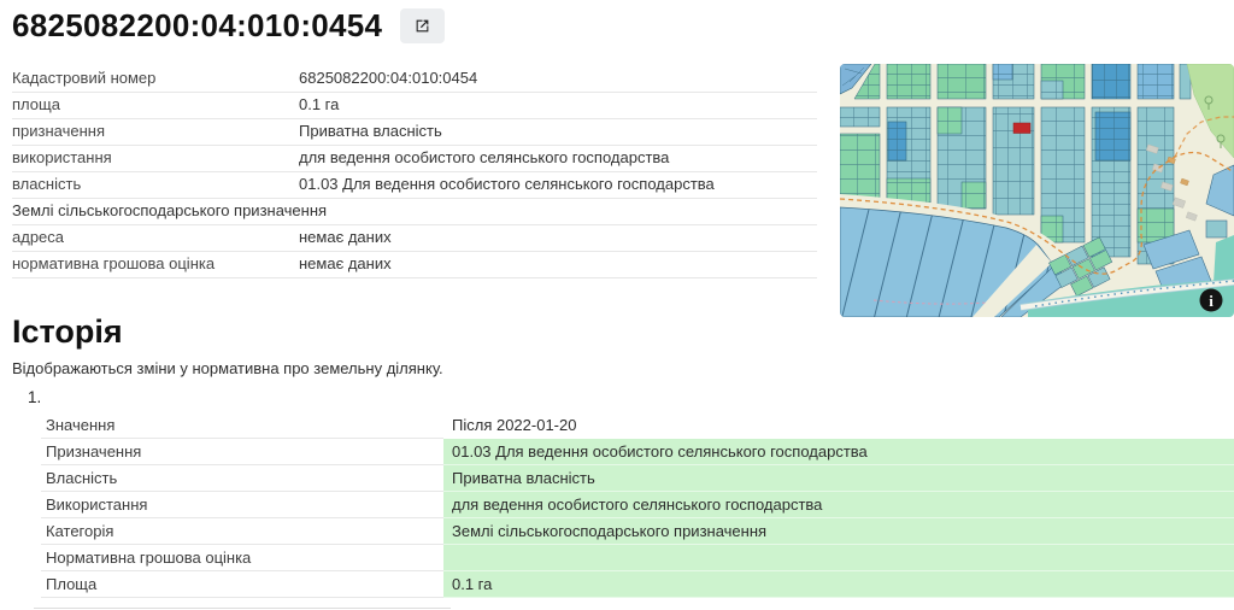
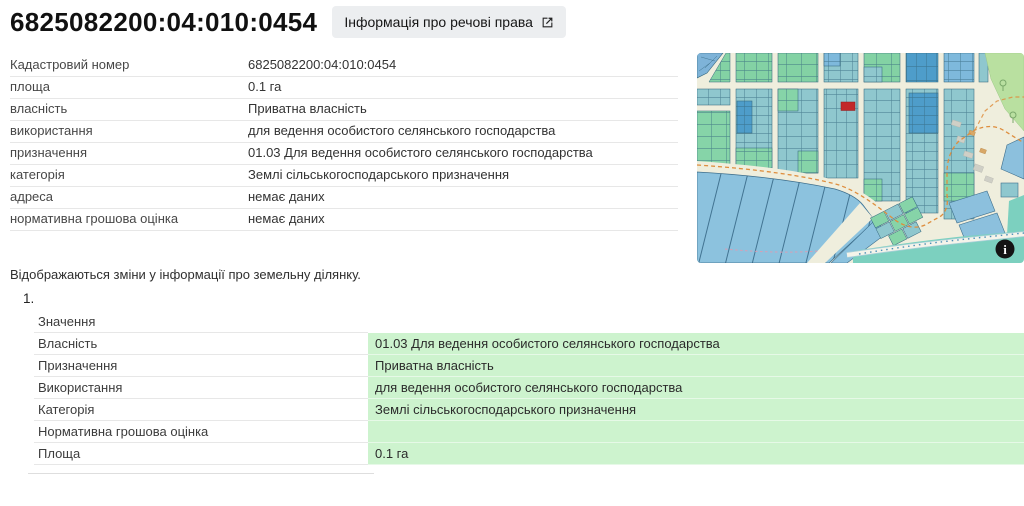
  6825082200:04:010:0454
+ Інформація про речові права
  Кадастровий номер
  6825082200:04:010:0454
  площа
  0.1 га
- призначення
+ власність
  Приватна власність
  використання
  для ведення особистого селянського господарства
- власність
+ призначення
  01.03 Для ведення особистого селянського господарства
+ категорія
  Землі сільськогосподарського призначення
  адреса
  немає даних
  нормативна грошова оцінка
  немає даних
  i
- Історія
- Відображаються зміни у нормативна про земельну ділянку.
+ Відображаються зміни у інформації про земельну ділянку.
  1.
  Значення
- Після 2022-01-20
- Призначення
+ Власність
  01.03 Для ведення особистого селянського господарства
- Власність
+ Призначення
  Приватна власність
  Використання
  для ведення особистого селянського господарства
  Категорія
  Землі сільськогосподарського призначення
  Нормативна грошова оцінка
  Площа
  0.1 га
